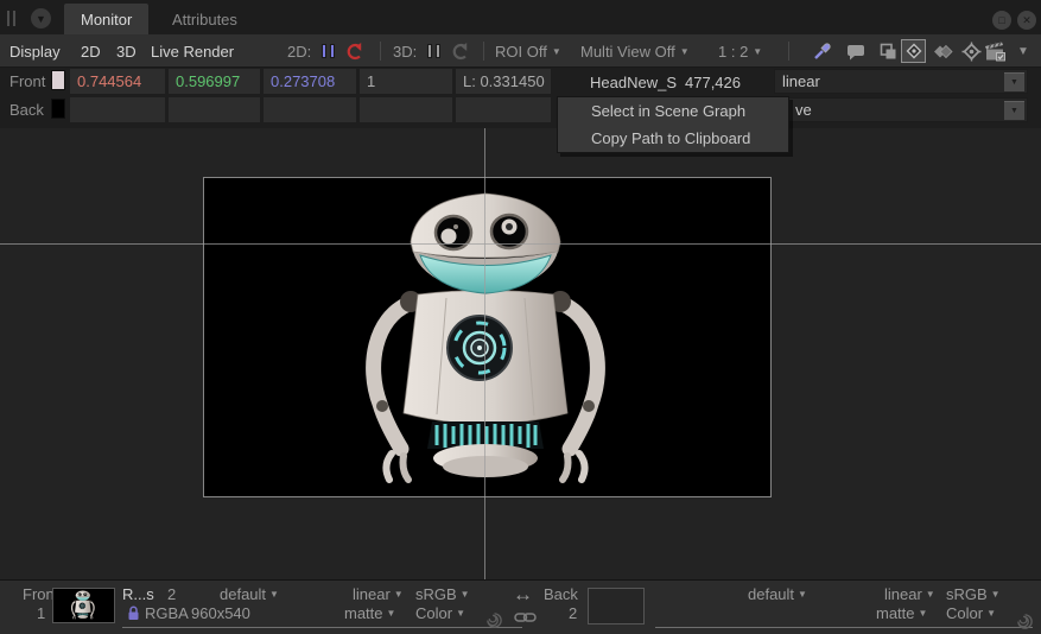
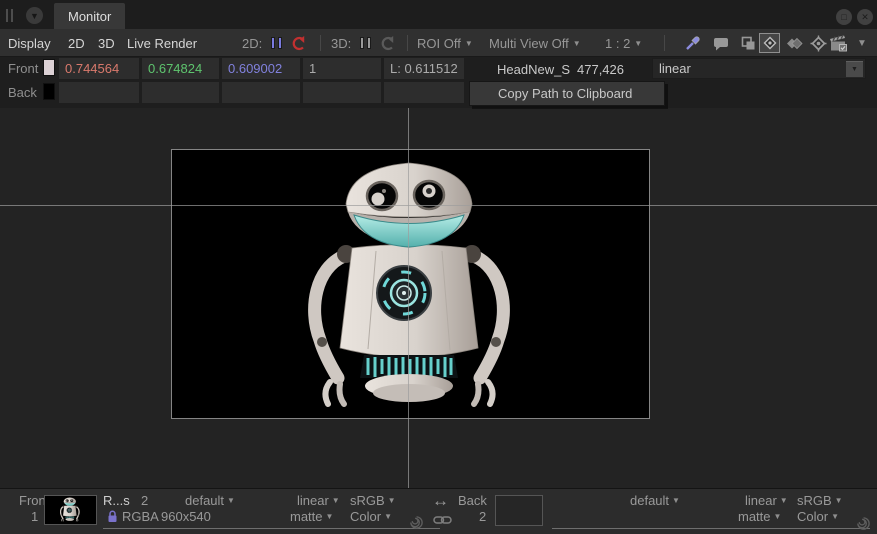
  ▼
  Monitor
- Attributes
  ✕
  Display
  2D
  3D
  Live Render
  2D:
  3D:
  ROI Off
  ▼
  Multi View Off
  ▼
  1 : 2
  ▼
  ▼
  Front
  0.744564
- 0.596997
+ 0.674824
- 0.273708
+ 0.609002
  1
- L: 0.331450
+ L: 0.611512
  HeadNew_S
  477,426
  linear
  Back
- ve
- Select in Scene Graph
  Copy Path to Clipboard
  Fron
  1
  R...s
  2
  RGBA
  960x540
  default
  ▼
  linear
  ▼
  sRGB
  ▼
  matte
  ▼
  Color
  ▼
  ↔
  Back
  2
  default
  ▼
  linear
  ▼
  sRGB
  ▼
  matte
  ▼
  Color
  ▼
